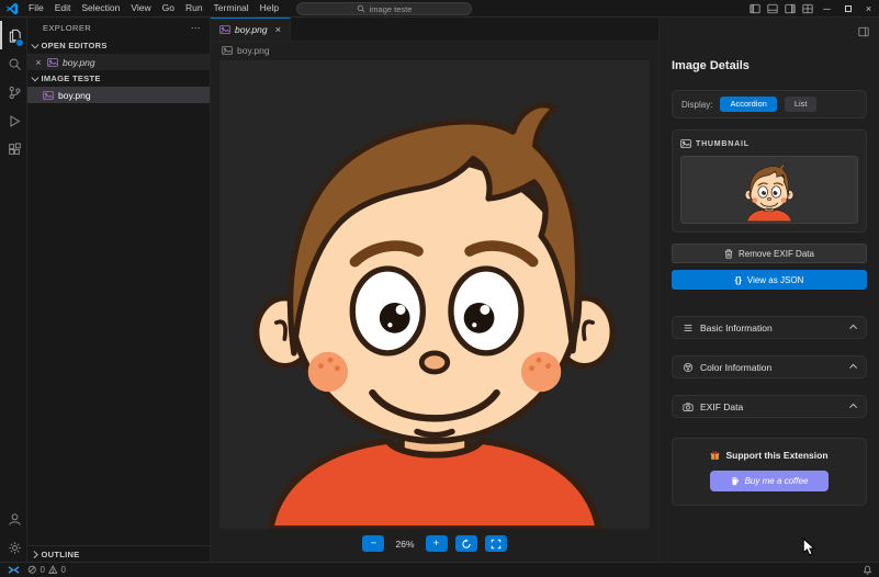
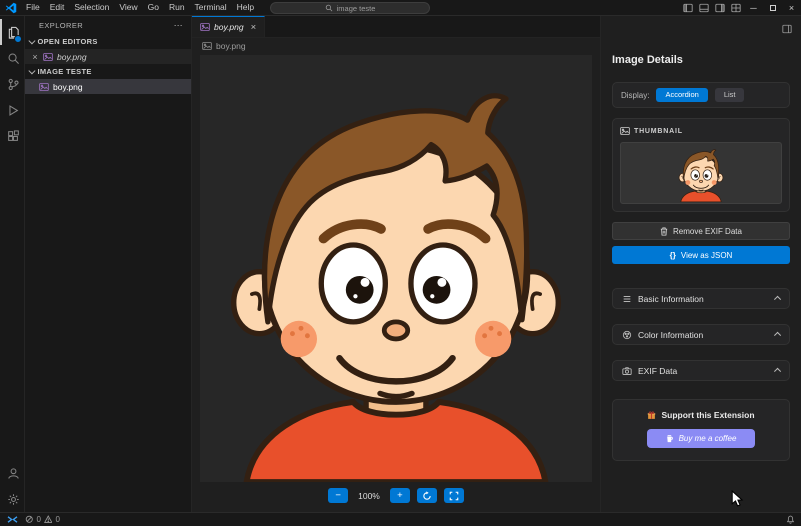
  File
  Edit
  Selection
  View
  Go
  Run
  Terminal
  Help
  image teste
  ─
  ×
  EXPLORER
  ⋯
  OPEN EDITORS
  ×
  boy.png
  IMAGE TESTE
  boy.png
- OUTLINE
  boy.png
  ×
  boy.png
  −
- 26%
+ 100%
  +
  Image Details
  Display:
  Accordion
  List
  Remove EXIF Data
  {}
  View as JSON
  Basic Information
  Color Information
  EXIF Data
  Support this Extension
  Buy me a coffee
  0
  0
